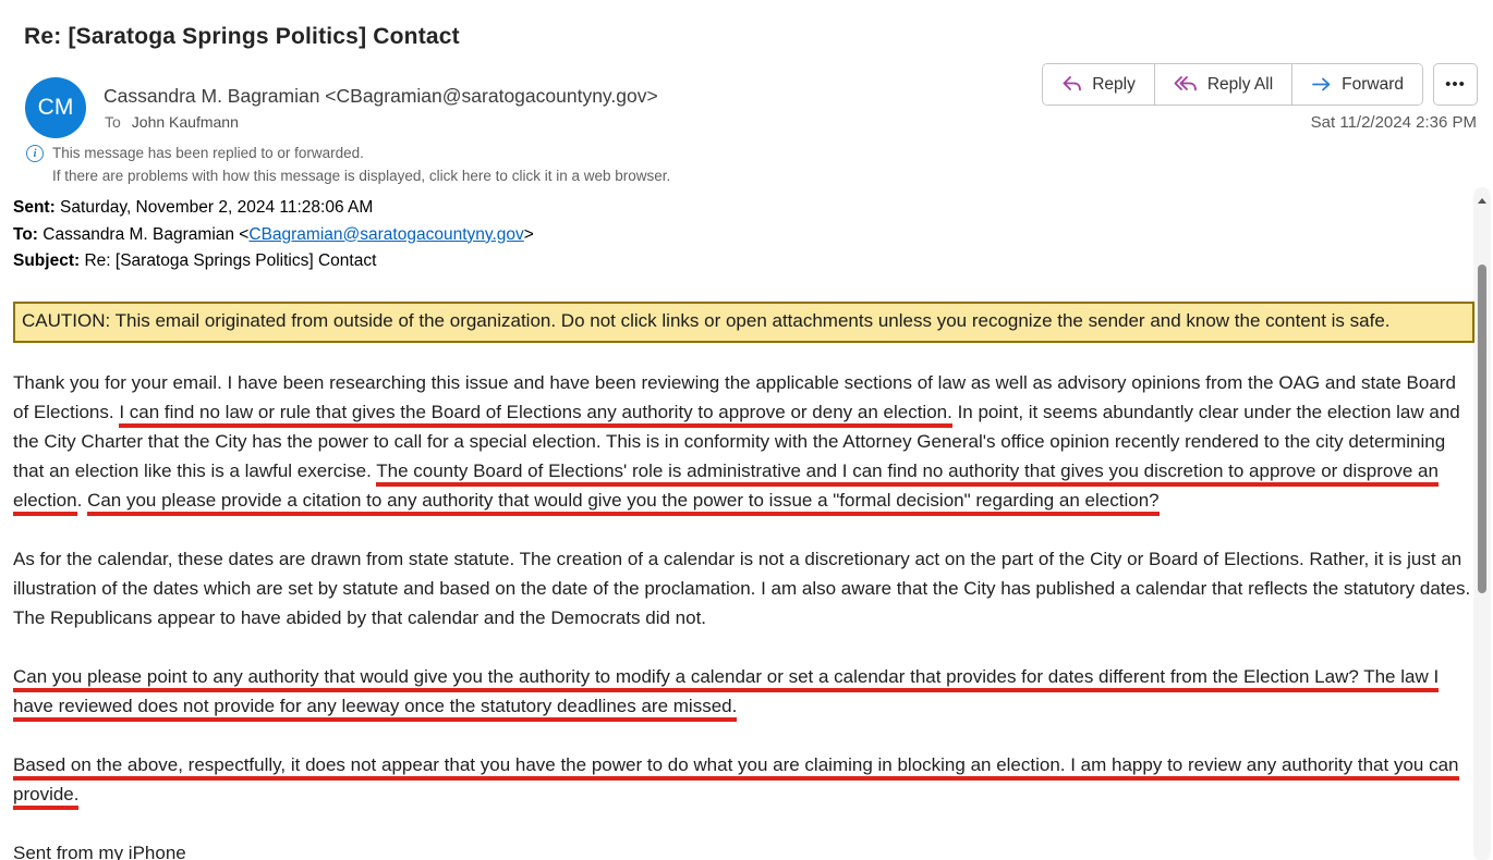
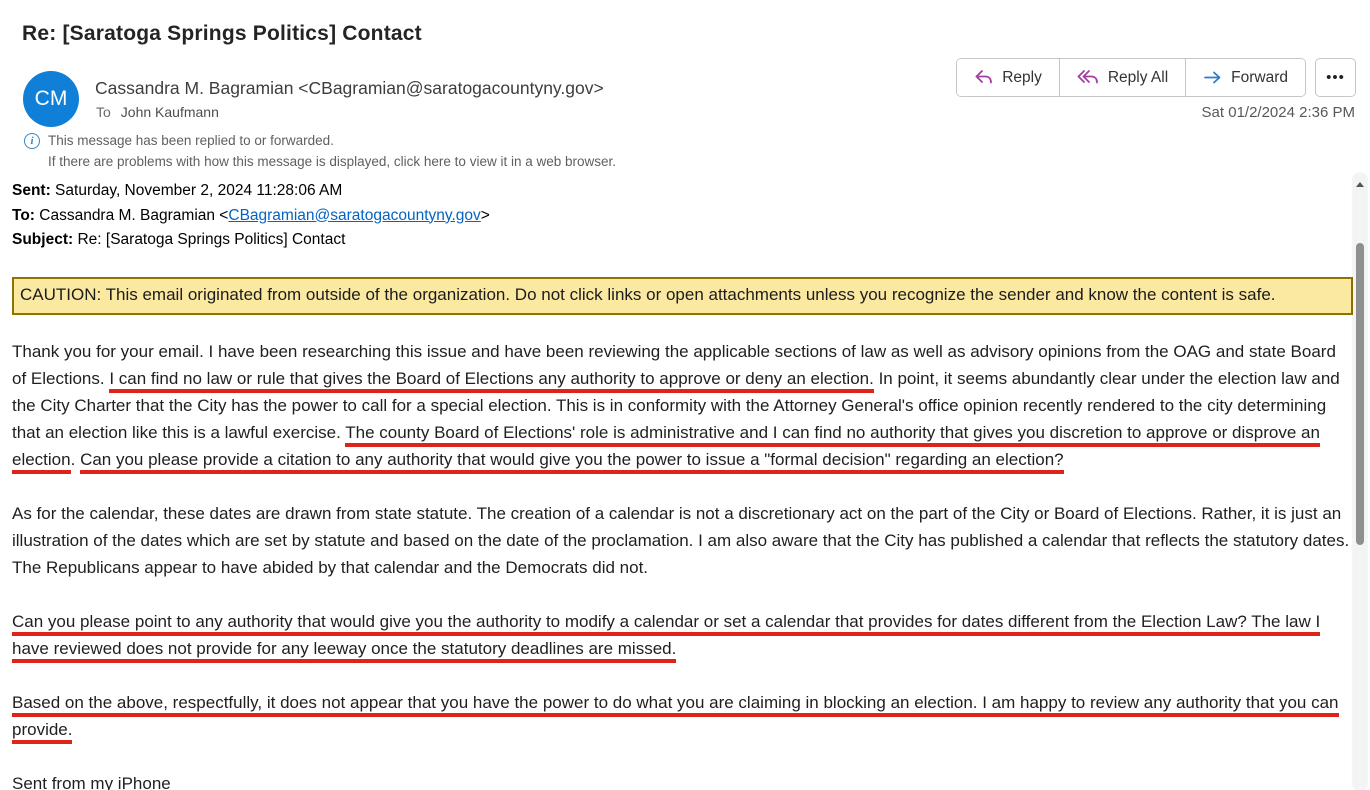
  Re: [Saratoga Springs Politics] Contact
  CM
  Cassandra M. Bagramian <CBagramian@saratogacountyny.gov>
  To John Kaufmann
  Reply
  Reply All
  Forward
  •••
- Sat 11/2/2024 2:36 PM
+ Sat 01/2/2024 2:36 PM
  i
  This message has been replied to or forwarded.
- If there are problems with how this message is displayed, click here to click it in a web browser.
+ If there are problems with how this message is displayed, click here to view it in a web browser.
  Sent: Saturday, November 2, 2024 11:28:06 AM
  To: Cassandra M. Bagramian <CBagramian@saratogacountyny.gov>
  Subject: Re: [Saratoga Springs Politics] Contact
  CAUTION: This email originated from outside of the organization. Do not click links or open attachments unless you recognize the sender and know the content is safe.
  Thank you for your email. I have been researching this issue and have been reviewing the applicable sections of law as well as advisory opinions from the OAG and state Board of Elections. I can find no law or rule that gives the Board of Elections any authority to approve or deny an election. In point, it seems abundantly clear under the election law and the City Charter that the City has the power to call for a special election. This is in conformity with the Attorney General's office opinion recently rendered to the city determining that an election like this is a lawful exercise. The county Board of Elections' role is administrative and I can find no authority that gives you discretion to approve or disprove an election. Can you please provide a citation to any authority that would give you the power to issue a "formal decision" regarding an election?
  As for the calendar, these dates are drawn from state statute. The creation of a calendar is not a discretionary act on the part of the City or Board of Elections. Rather, it is just an illustration of the dates which are set by statute and based on the date of the proclamation. I am also aware that the City has published a calendar that reflects the statutory dates. The Republicans appear to have abided by that calendar and the Democrats did not.
  Can you please point to any authority that would give you the authority to modify a calendar or set a calendar that provides for dates different from the Election Law? The law I have reviewed does not provide for any leeway once the statutory deadlines are missed.
  Based on the above, respectfully, it does not appear that you have the power to do what you are claiming in blocking an election. I am happy to review any authority that you can provide.
  Sent from my iPhone
